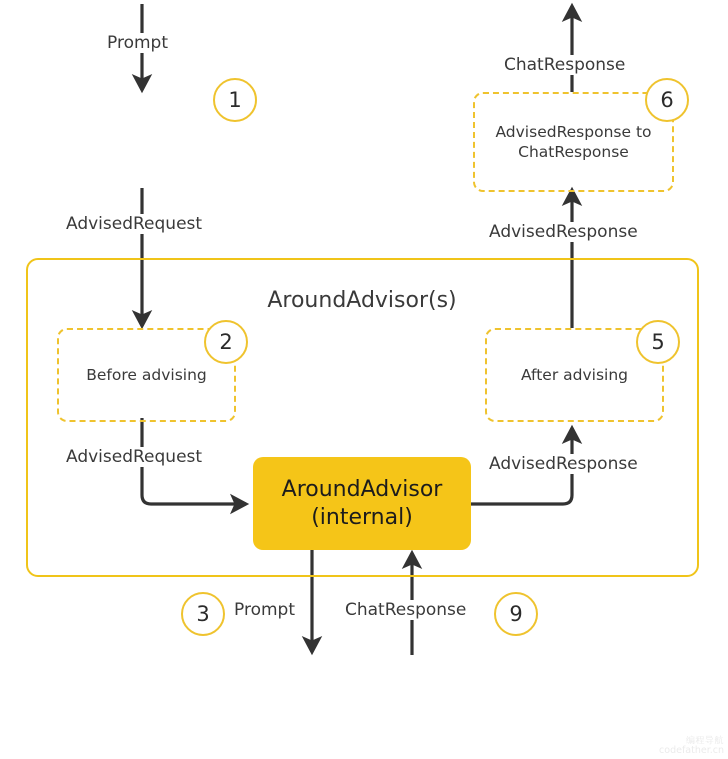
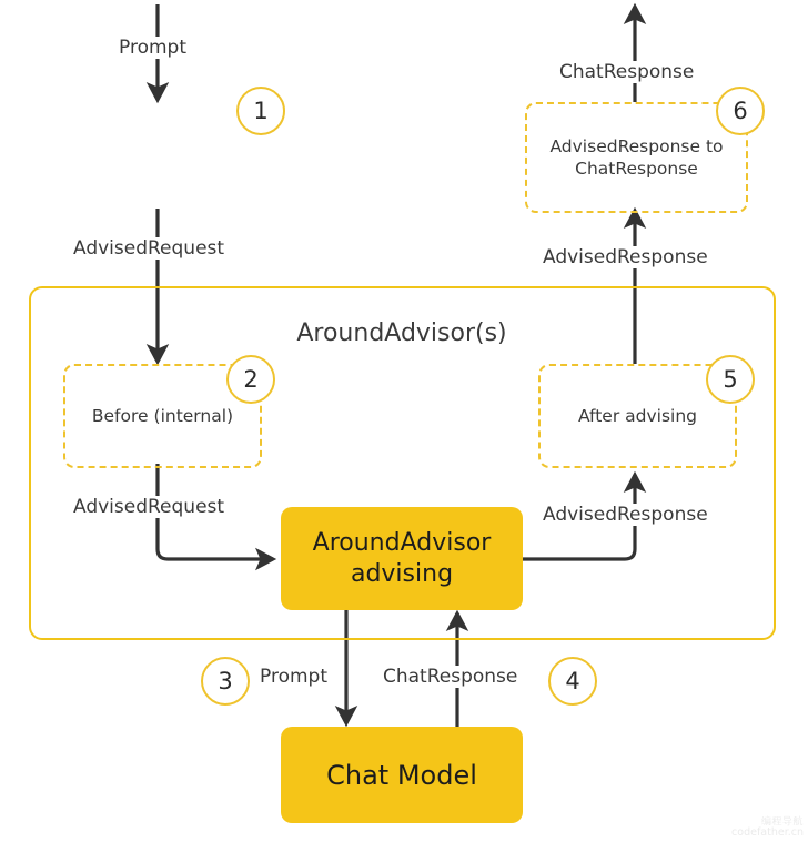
  AroundAdvisor(s)
  AdvisedResponse to ChatResponse
- Before advising
+ Before (internal)
  After advising
  AroundAdvisor
- (internal)
+ advising
+ Chat Model
  Prompt
  ChatResponse
  AdvisedRequest
  AdvisedResponse
  AdvisedRequest
  AdvisedResponse
  Prompt
  ChatResponse
  1
  2
  3
- 9
+ 4
  5
  6
